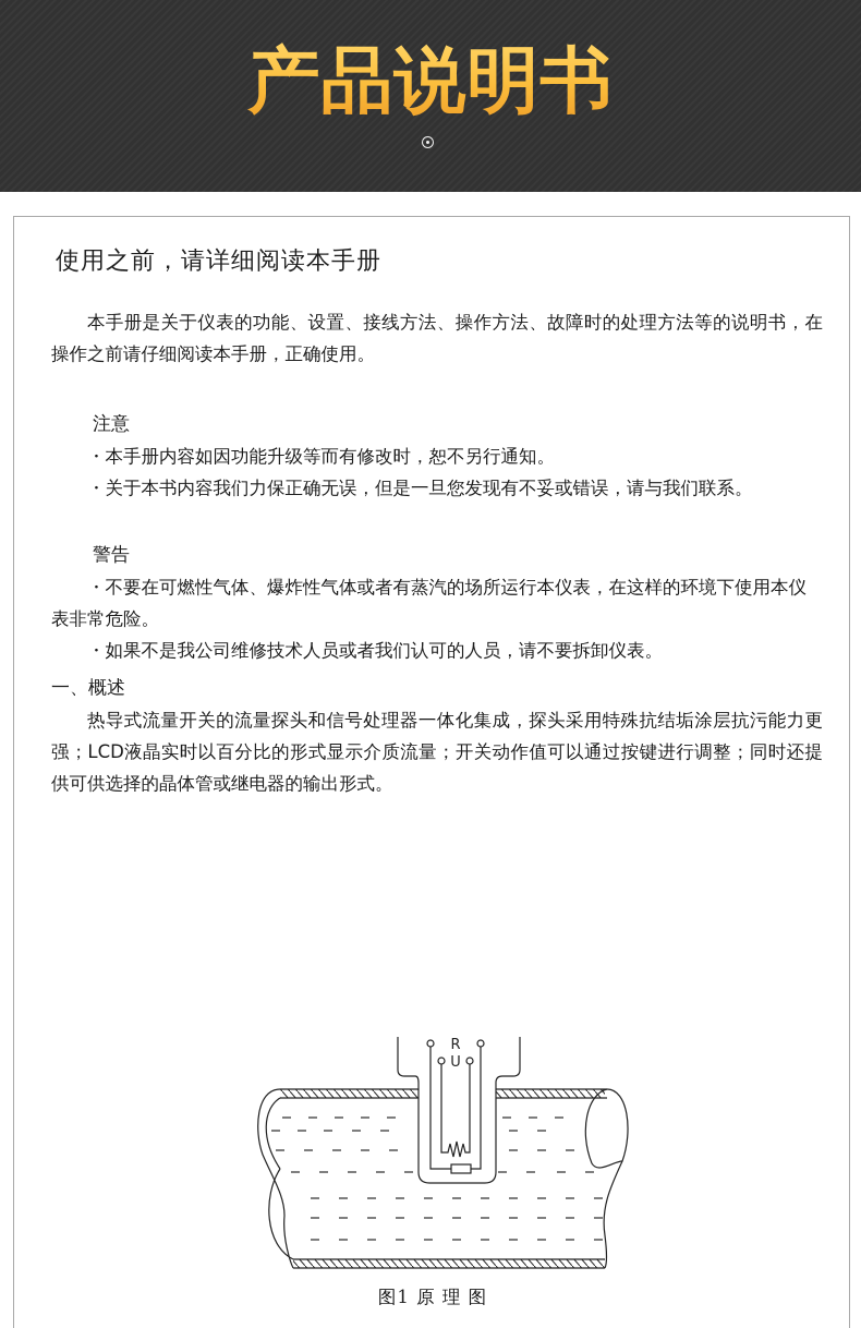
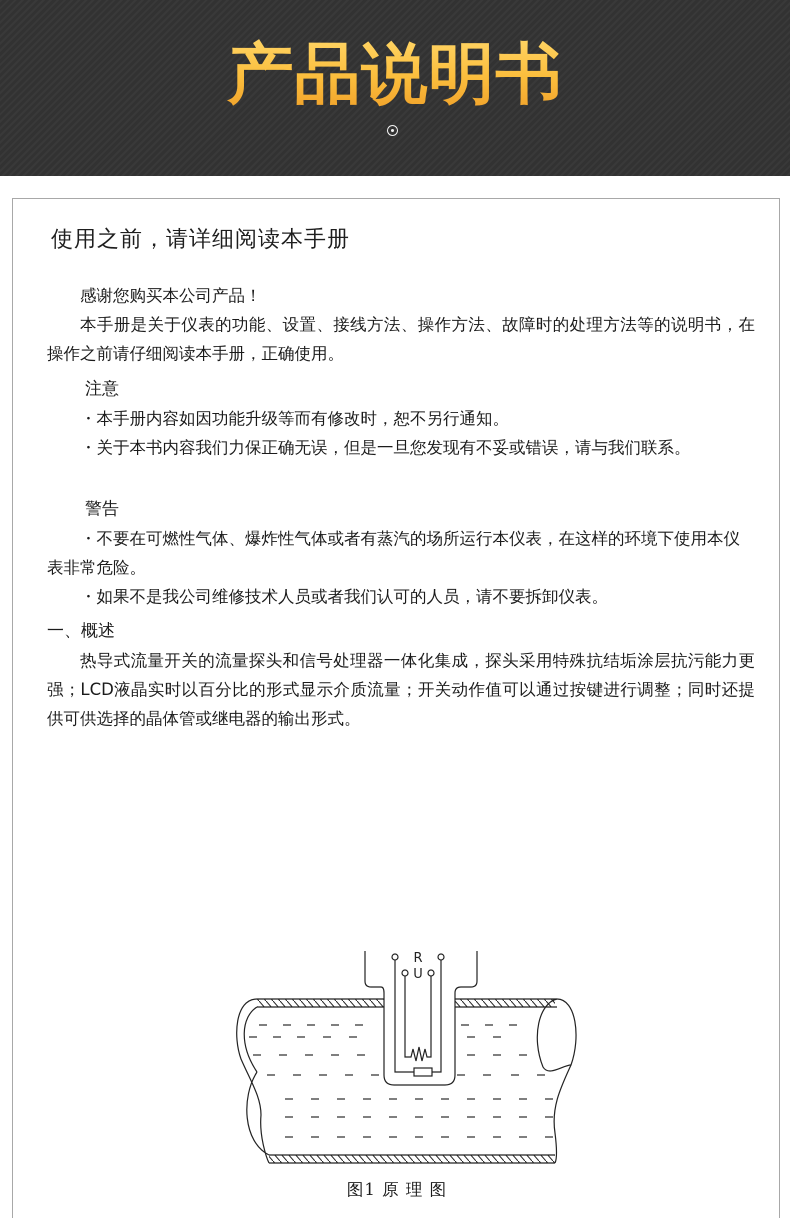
  产品说明书
  使用之前，请详细阅读本手册
+ 感谢您购买本公司产品！
  本手册是关于仪表的功能、设置、接线方法、操作方法、故障时的处理方法等的说明书，在操作之前请仔细阅读本手册，正确使用。
  注意
  ・本手册内容如因功能升级等而有修改时，恕不另行通知。
  ・关于本书内容我们力保正确无误，但是一旦您发现有不妥或错误，请与我们联系。
  警告
  ・不要在可燃性气体、爆炸性气体或者有蒸汽的场所运行本仪表，在这样的环境下使用本仪表非常危险。
  ・如果不是我公司维修技术人员或者我们认可的人员，请不要拆卸仪表。
  一、概述
  热导式流量开关的流量探头和信号处理器一体化集成，探头采用特殊抗结垢涂层抗污能力更强；LCD液晶实时以百分比的形式显示介质流量；开关动作值可以通过按键进行调整；同时还提供可供选择的晶体管或继电器的输出形式。
  R
  U
  图1 原 理 图
